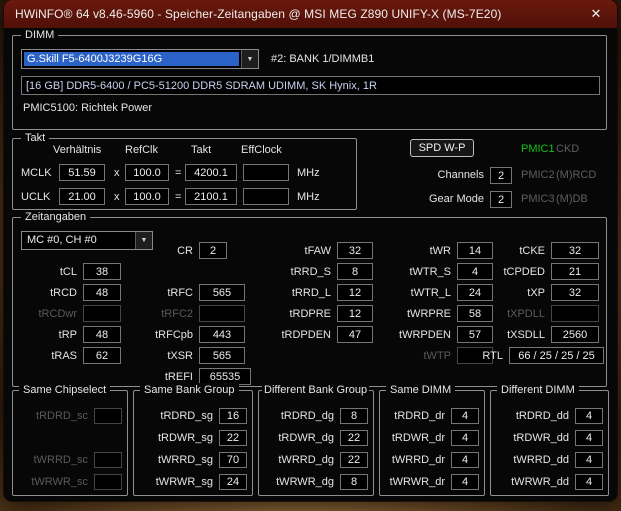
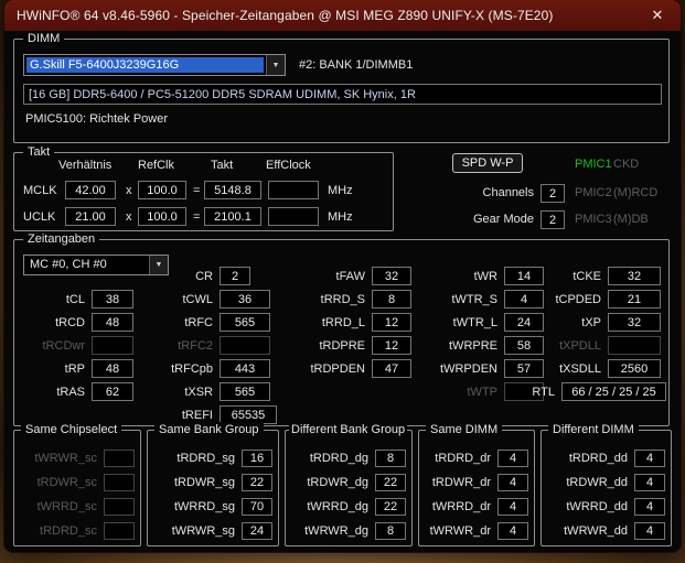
  HWiNFO® 64 v8.46-5960 - Speicher-Zeitangaben @ MSI MEG Z890 UNIFY-X (MS-7E20)
  ✕
  DIMM
  G.Skill F5-6400J3239G16G
  #2: BANK 1/DIMMB1
  [16 GB] DDR5-6400 / PC5-51200 DDR5 SDRAM UDIMM, SK Hynix, 1R
  PMIC5100: Richtek Power
  Takt
  Verhältnis
  RefClk
  Takt
  EffClock
  MCLK
- 51.59
+ 42.00
  x
  100.0
  =
- 4200.1
+ 5148.8
  MHz
  UCLK
  21.00
  x
  100.0
  =
  2100.1
  MHz
  SPD W-P
  Channels
  2
  Gear Mode
  2
  PMIC1
  CKD
  PMIC2
  (M)RCD
  PMIC3
  (M)DB
  Zeitangaben
  MC #0, CH #0
  CR
  2
  tFAW
  32
  tWR
  14
  tCKE
  32
  tCL
  38
+ tCWL
+ 36
  tRRD_S
  8
  tWTR_S
  4
  tCPDED
  21
  tRCD
  48
  tRFC
  565
  tRRD_L
  12
  tWTR_L
  24
  tXP
  32
  tRCDwr
  tRFC2
  tRDPRE
  12
  tWRPRE
  58
  tXPDLL
  tRP
  48
  tRFCpb
  443
  tRDPDEN
  47
  tWRPDEN
  57
  tXSDLL
  2560
  tRAS
  62
  tXSR
  565
  tWTP
  RTL
  66 / 25 / 25 / 25
  tREFI
  65535
  Same Chipselect
- tRDRD_sc
+ tWRWR_sc
+ tRDWR_sc
  tWRRD_sc
- tWRWR_sc
+ tRDRD_sc
  Same Bank Group
  tRDRD_sg
  16
  tRDWR_sg
  22
  tWRRD_sg
  70
  tWRWR_sg
  24
  Different Bank Group
  tRDRD_dg
  8
  tRDWR_dg
  22
  tWRRD_dg
  22
  tWRWR_dg
  8
  Same DIMM
  tRDRD_dr
  4
  tRDWR_dr
  4
  tWRRD_dr
  4
  tWRWR_dr
  4
  Different DIMM
  tRDRD_dd
  4
  tRDWR_dd
  4
  tWRRD_dd
  4
  tWRWR_dd
  4
